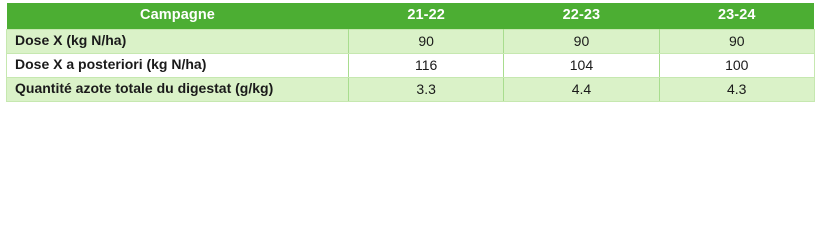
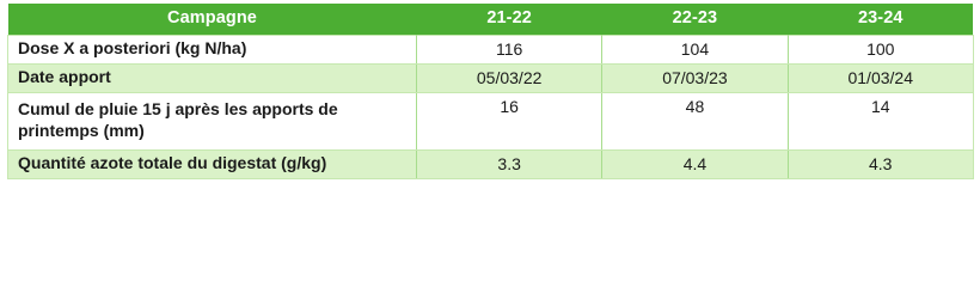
  Campagne	21-22	22-23	23-24
- Dose X (kg N/ha)	90	90	90
  Dose X a posteriori (kg N/ha)	116	104	100
+ Date apport	05/03/22	07/03/23	01/03/24
+ Cumul de pluie 15 j après les apports de printemps (mm)	16	48	14
  Quantité azote totale du digestat (g/kg)	3.3	4.4	4.3
